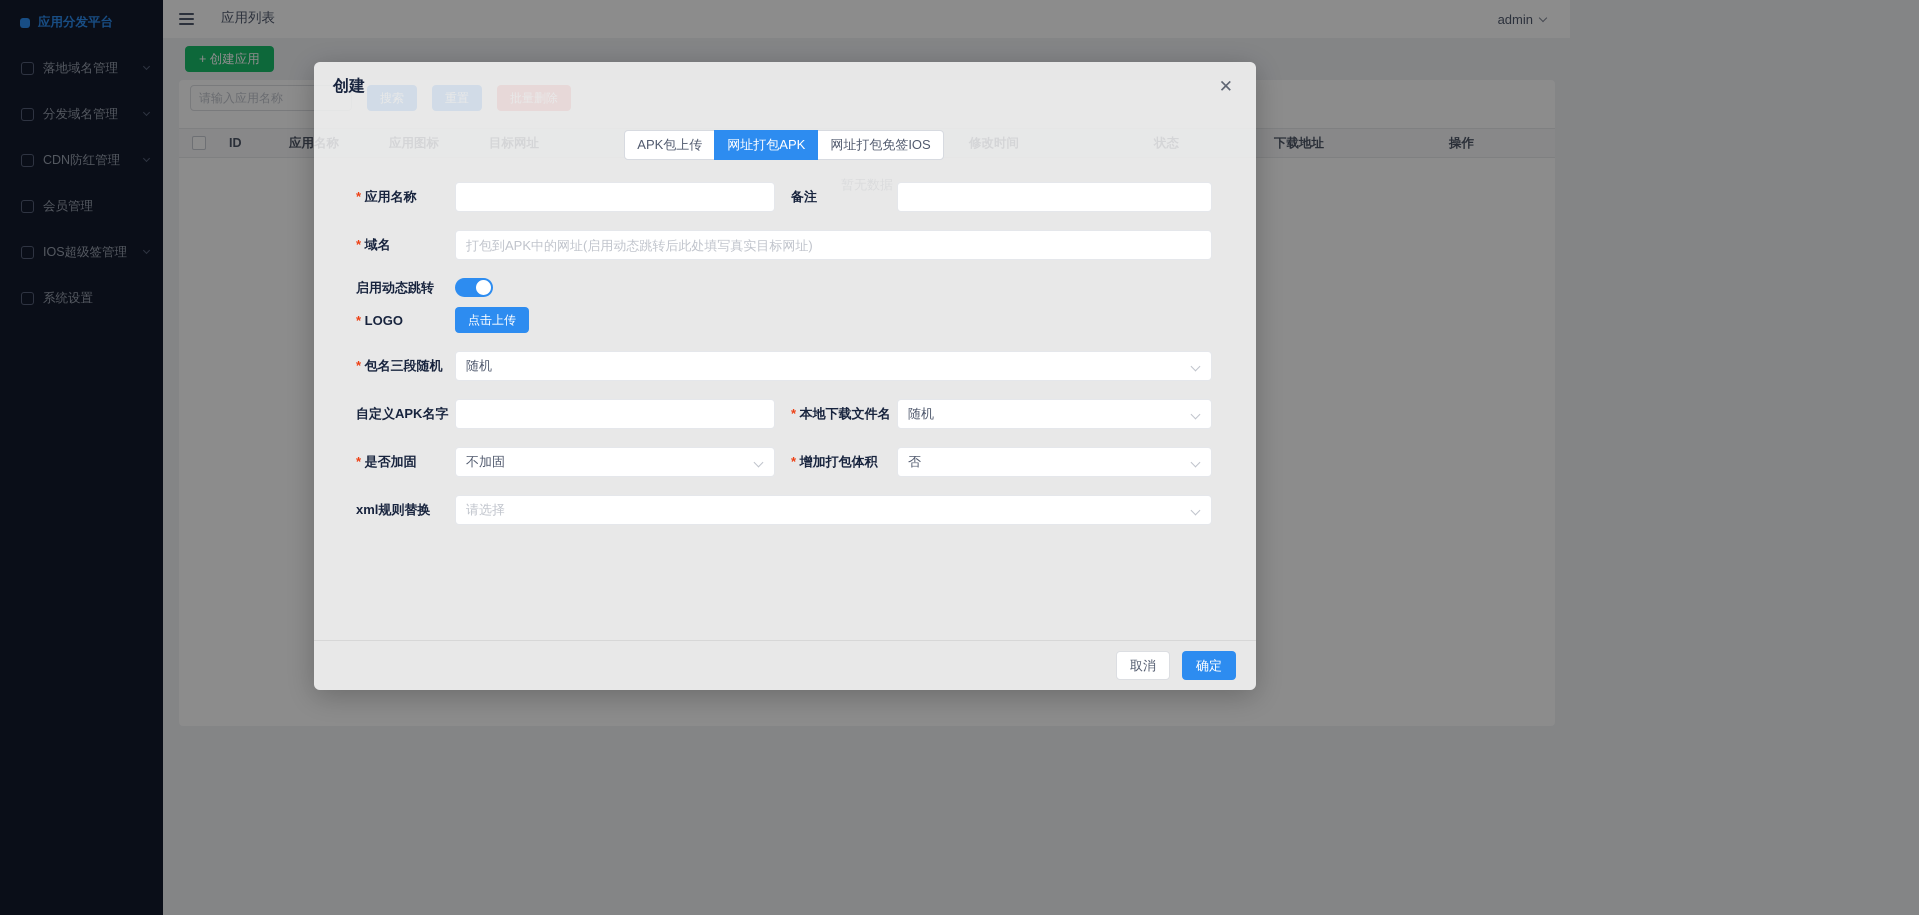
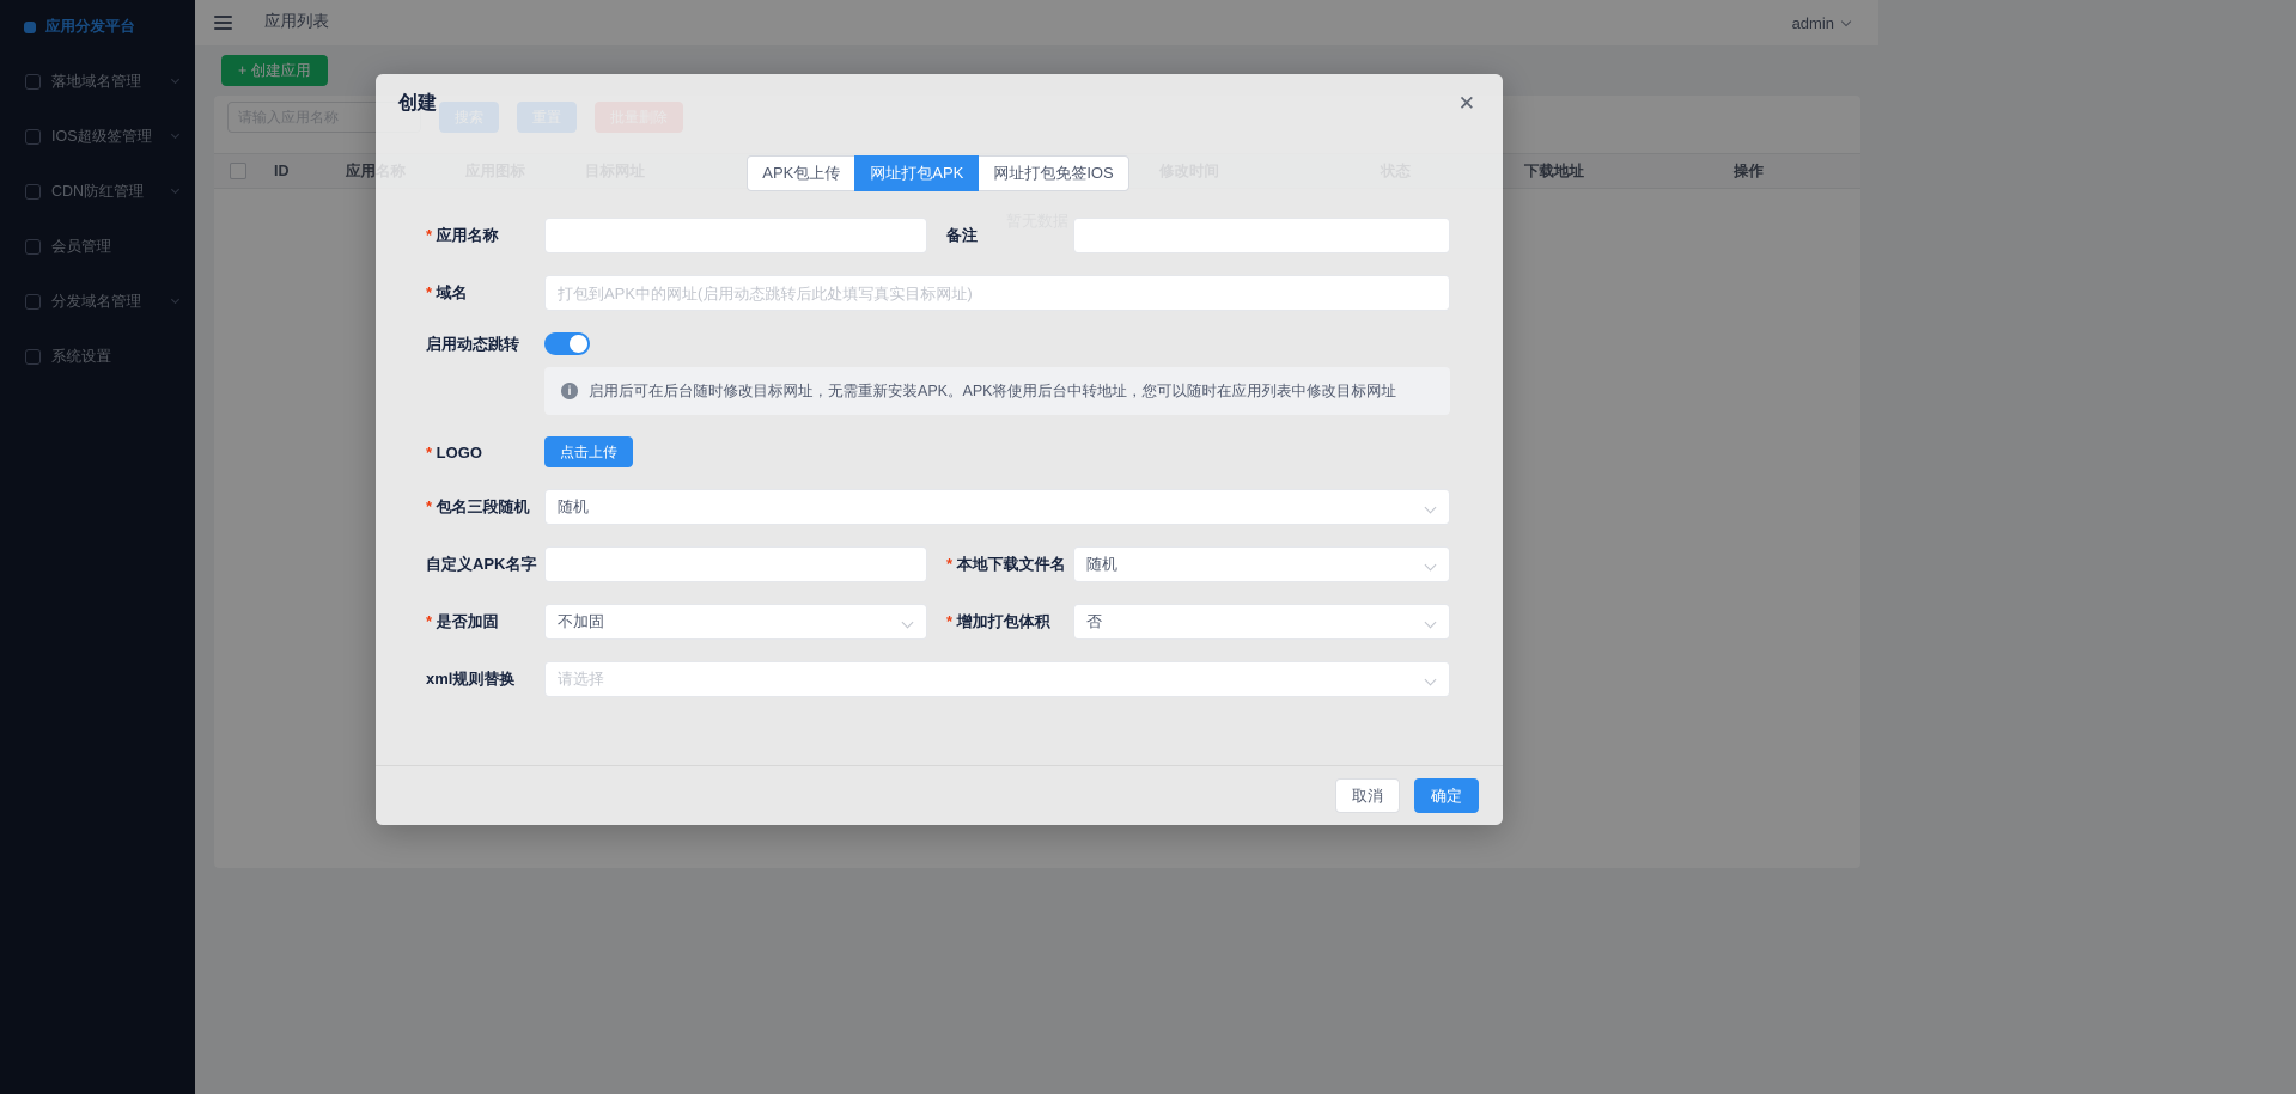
  应用分发平台
  落地域名管理
- 分发域名管理
+ IOS超级签管理
  CDN防红管理
  会员管理
- IOS超级签管理
+ 分发域名管理
  系统设置
  应用列表
  admin
  + 创建应用
  请输入应用名称
  ID
  应用名称
  下载地址
  操作
  创建
  APK包上传
  网址打包APK
  网址打包免签IOS
  应用名称
  备注
  域名
  打包到APK中的网址(启用动态跳转后此处填写真实目标网址)
  启用动态跳转
+ 启用后可在后台随时修改目标网址，无需重新安装APK。APK将使用后台中转地址，您可以随时在应用列表中修改目标网址
  LOGO
  点击上传
  包名三段随机
  随机
  自定义APK名字
  本地下载文件名
  随机
  是否加固
  不加固
  增加打包体积
  否
  xml规则替换
  请选择
  取消
  确定
